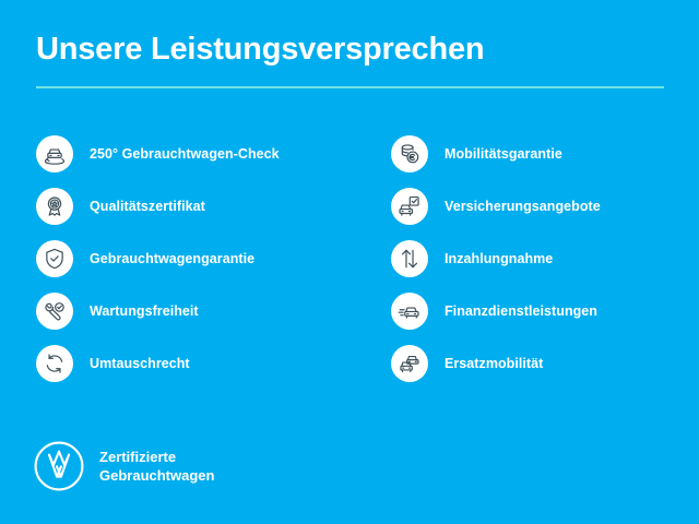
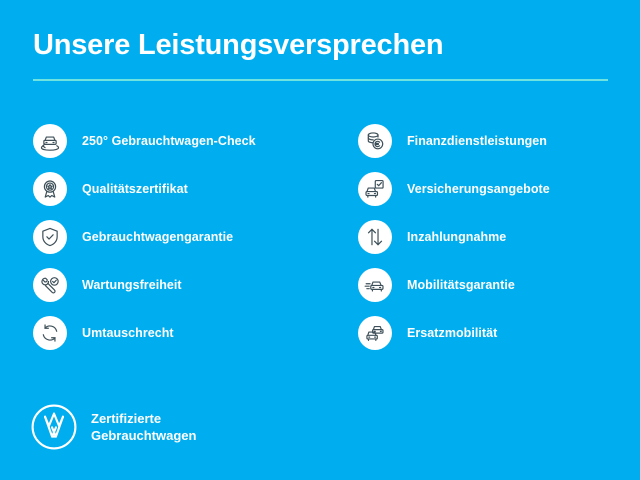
  Unsere Leistungsversprechen
  250° Gebrauchtwagen-Check
  Qualitätszertifikat
  Gebrauchtwagengarantie
  Wartungsfreiheit
  Umtauschrecht
- Mobilitätsgarantie
+ Finanzdienstleistungen
  Versicherungsangebote
  Inzahlungnahme
- Finanzdienstleistungen
+ Mobilitätsgarantie
  Ersatzmobilität
  Zertifizierte
  Gebrauchtwagen
